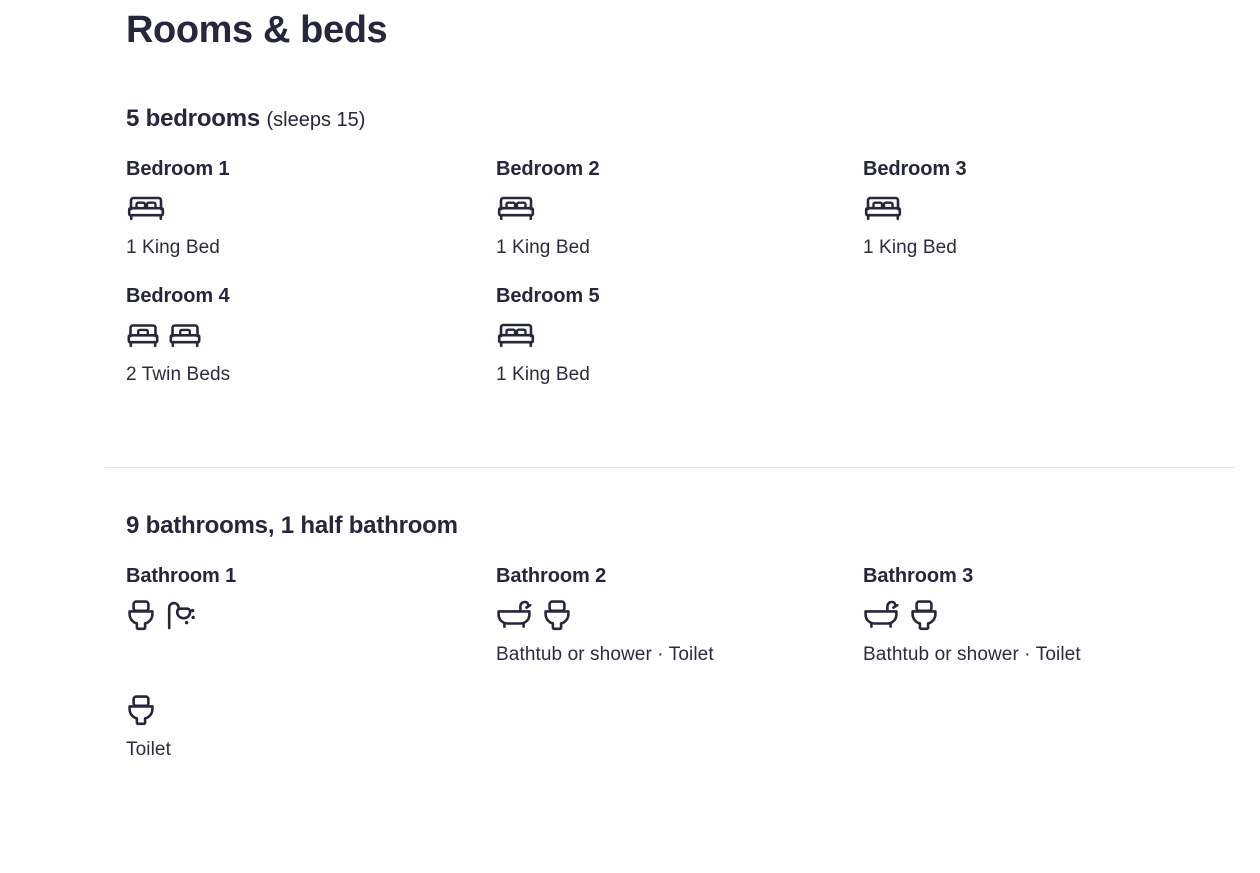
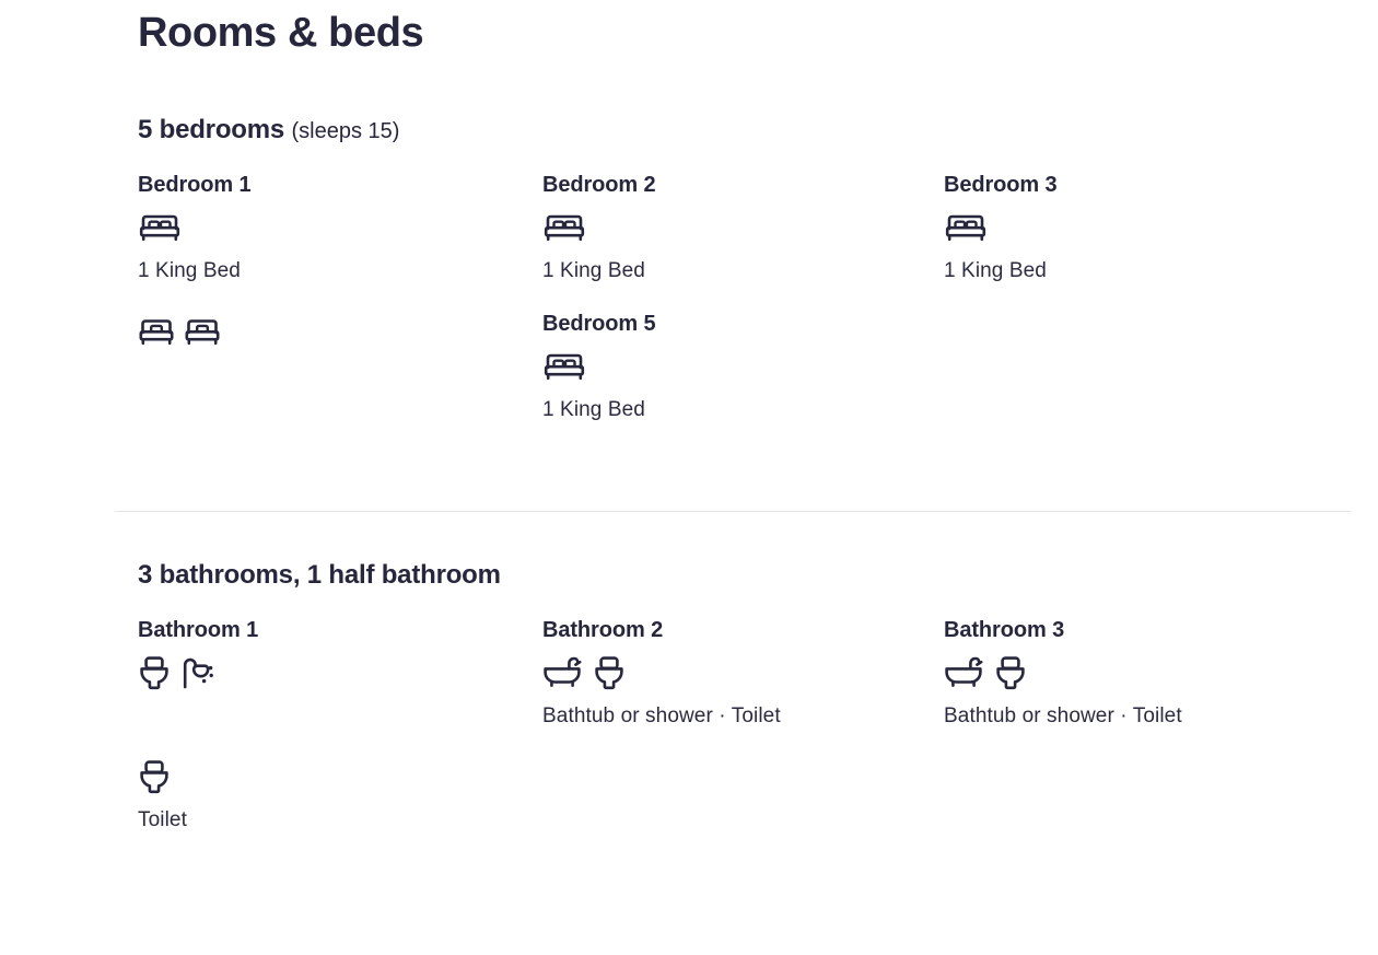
  Rooms & beds
  5 bedrooms (sleeps 15)
  Bedroom 1
  1 King Bed
  Bedroom 2
  1 King Bed
  Bedroom 3
  1 King Bed
- Bedroom 4
- 2 Twin Beds
  Bedroom 5
  1 King Bed
- 9 bathrooms, 1 half bathroom
+ 3 bathrooms, 1 half bathroom
  Bathroom 1
  Bathroom 2
  Bathtub or shower · Toilet
  Bathroom 3
  Bathtub or shower · Toilet
  Toilet
